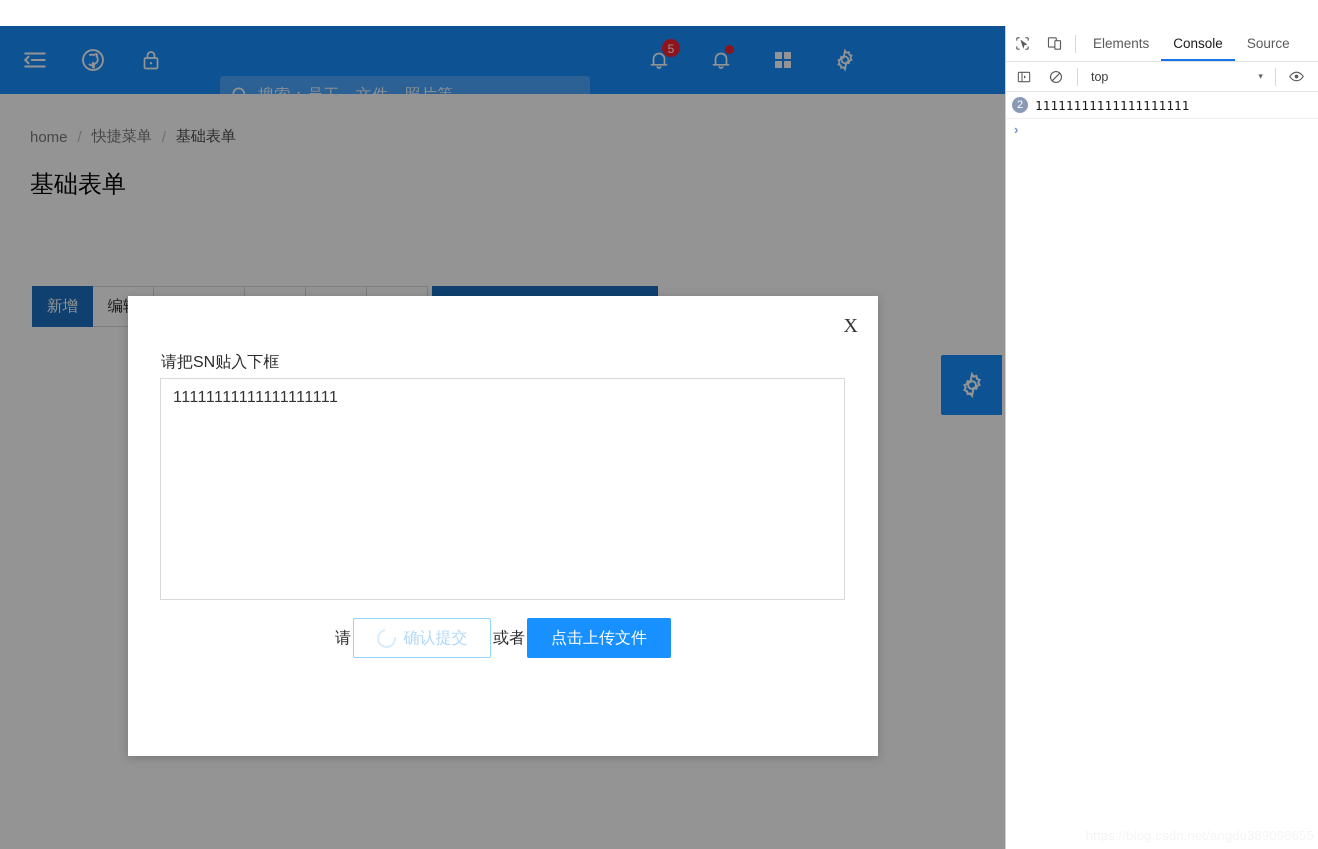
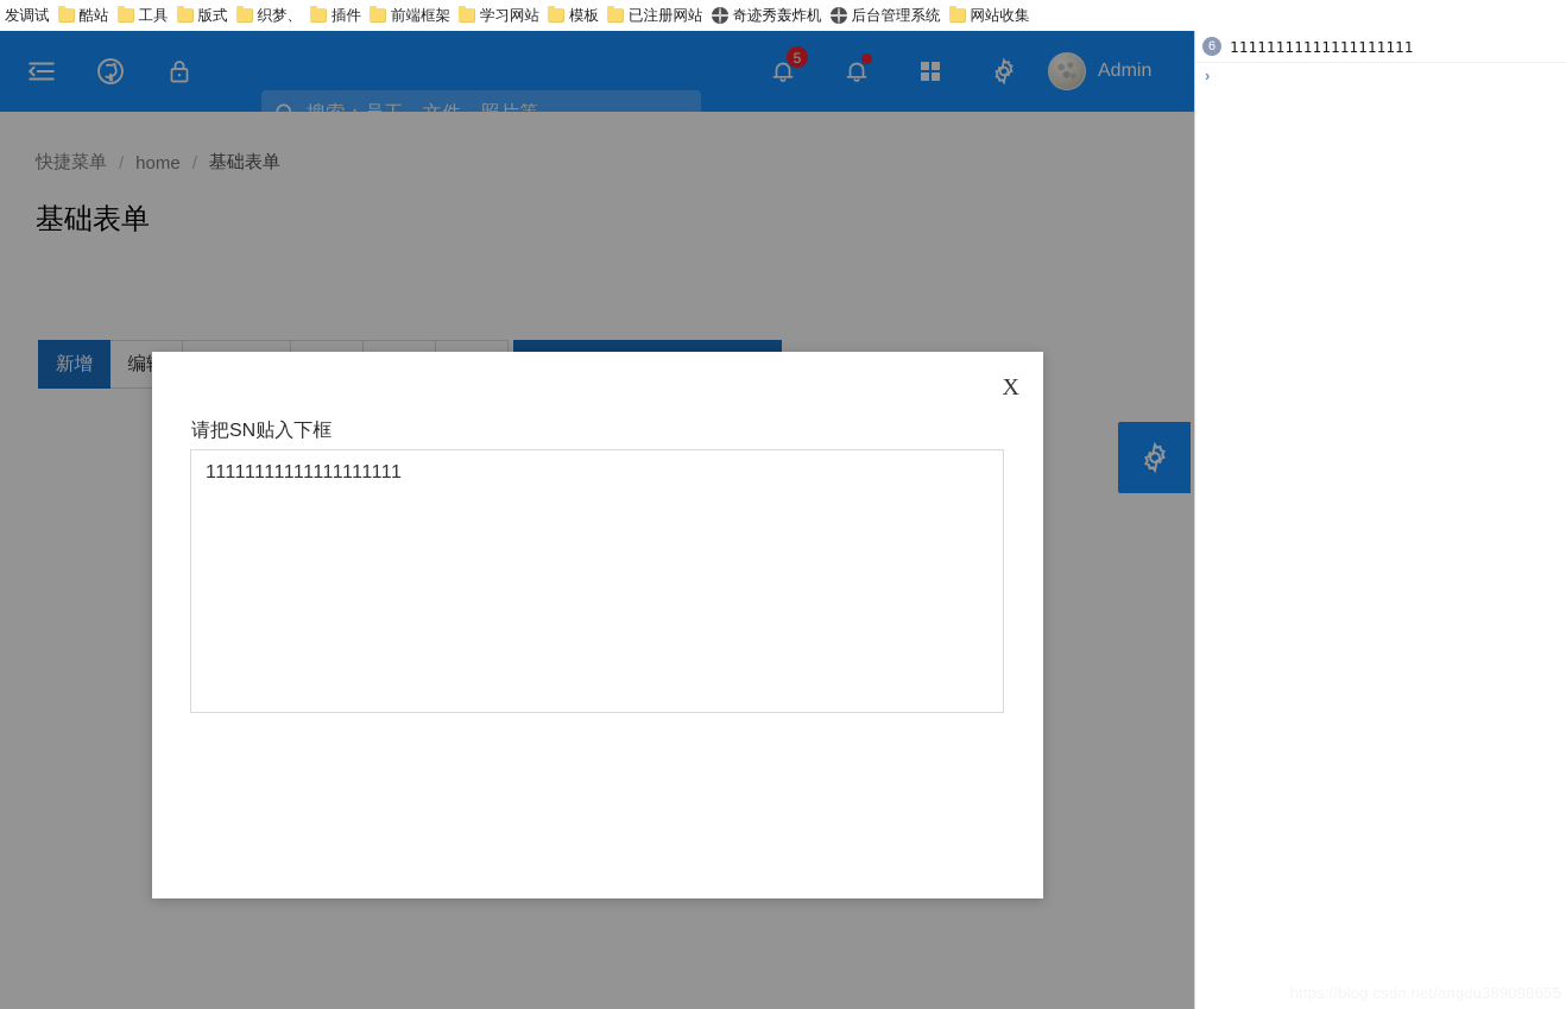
+ 发调试
+ 酷站
+ 工具
+ 版式
+ 织梦、
+ 插件
+ 前端框架
+ 学习网站
+ 模板
+ 已注册网站
+ 奇迹秀轰炸机
+ 后台管理系统
+ 网站收集
  5
+ Admin
- home
+ 快捷菜单
  /
- 快捷菜单
+ home
  /
  基础表单
  基础表单
  新增
  X
  请把SN贴入下框
  11111111111111111111
- 请
- 确认提交
- 或者
- 点击上传文件
- Elements
- Console
- Source
- top
- ▾
- 2
+ 6
  11111111111111111111
  ›
